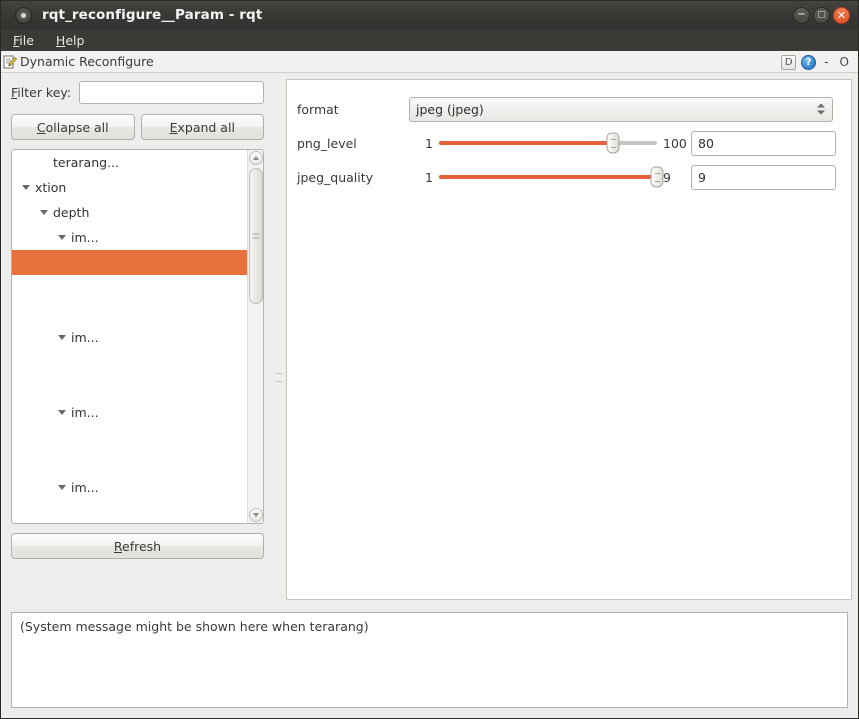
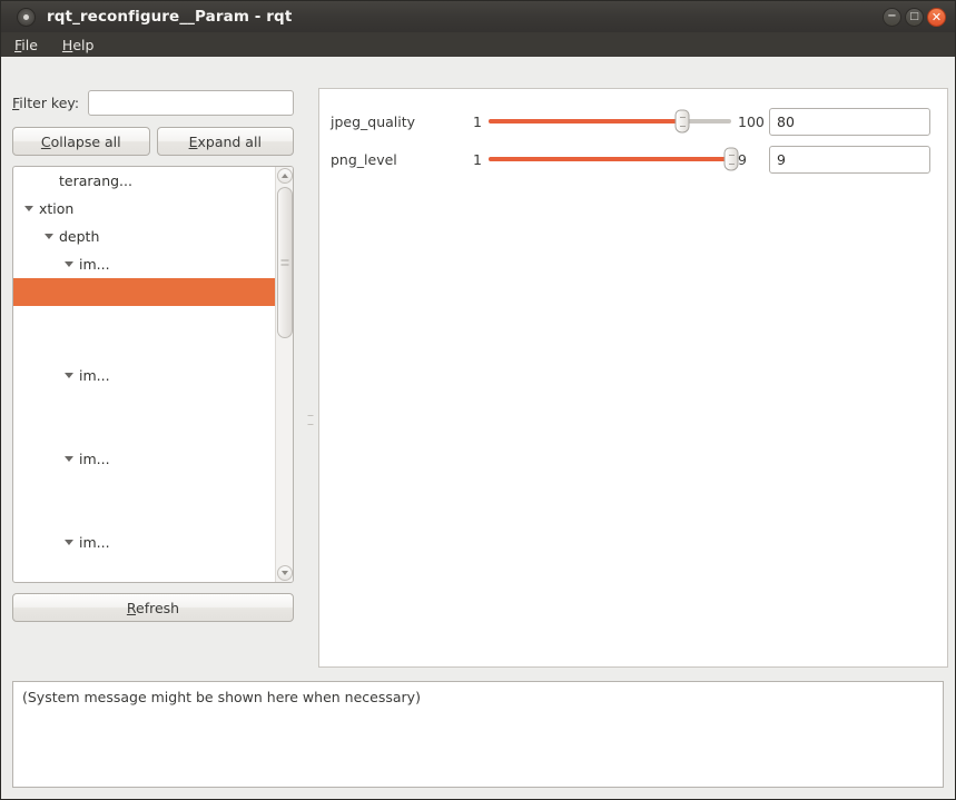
  rqt_reconfigure__Param - rqt
  −
  □
  ✕
  File
  Help
- Dynamic Reconfigure
- D
- ?
- -
- O
  Filter key:
  Collapse all
  Expand all
  terarang...
  xtion
  depth
  im...
  im...
  im...
  im...
  Refresh
- format
- jpeg (jpeg)
- png_level
+ jpeg_quality
  1
  100
  80
- jpeg_quality
+ png_level
  1
  9
  9
- (System message might be shown here when terarang)
+ (System message might be shown here when necessary)
